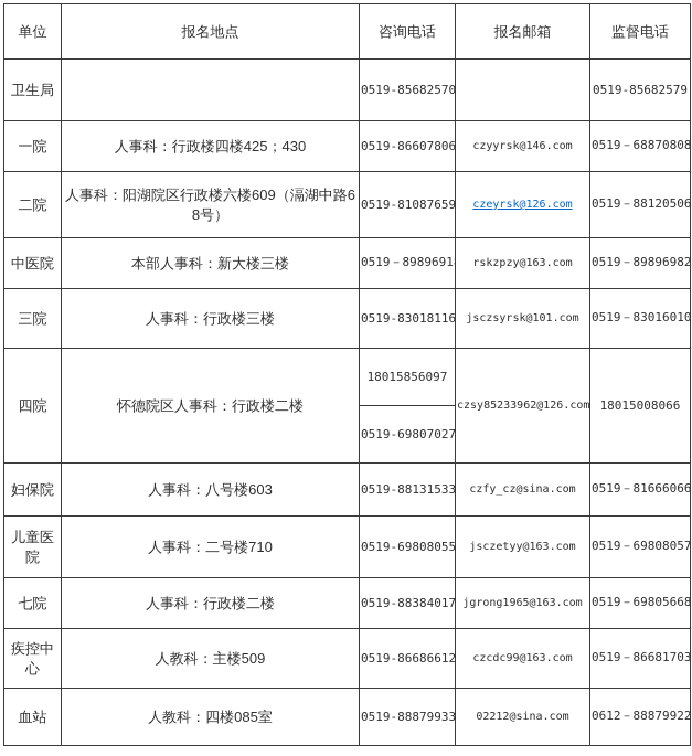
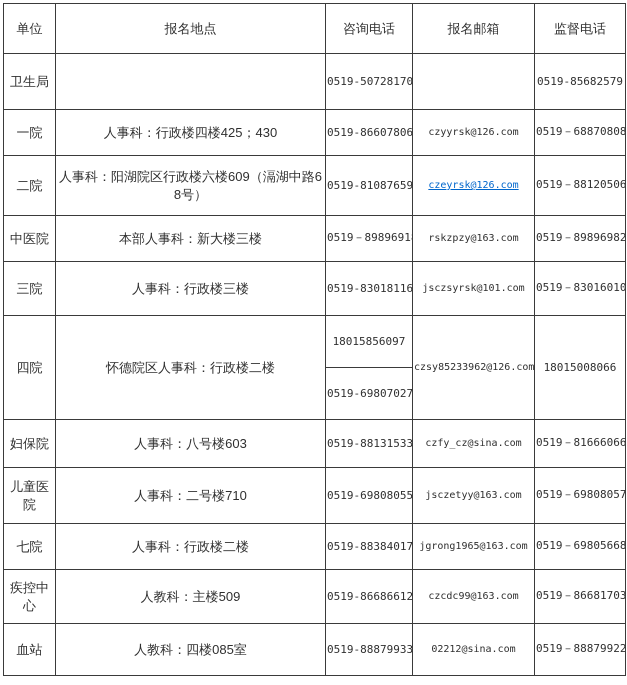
  单位	报名地点	咨询电话	报名邮箱	监督电话
- 卫生局		0519-85682570		0519-85682579
+ 卫生局		0519-50728170		0519-85682579
- 一院	人事科：行政楼四楼425；430	0519-86607806	czyyrsk@146.com	0519－68870808
+ 一院	人事科：行政楼四楼425；430	0519-86607806	czyyrsk@126.com	0519－68870808
  二院	人事科：阳湖院区行政楼六楼609（滆湖中路68号）	0519-81087659	czeyrsk@126.com	0519－88120506
  中医院	本部人事科：新大楼三楼	0519－8989691	rskzpzy@163.com	0519－89896982
  三院	人事科：行政楼三楼	0519-83018116	jsczsyrsk@101.com	0519－83016010
  四院	怀德院区人事科：行政楼二楼	18015856097	czsy85233962@126.com	18015008066
  0519-69807027
  妇保院	人事科：八号楼603	0519-88131533	czfy_cz@sina.com	0519－81666066
  儿童医院	人事科：二号楼710	0519-69808055	jsczetyy@163.com	0519－69808057
  七院	人事科：行政楼二楼	0519-88384017	jgrong1965@163.com	0519－69805668
  疾控中心	人教科：主楼509	0519-86686612	czcdc99@163.com	0519－86681703
- 血站	人教科：四楼085室	0519-88879933	02212@sina.com	0612－88879922
+ 血站	人教科：四楼085室	0519-88879933	02212@sina.com	0519－88879922
